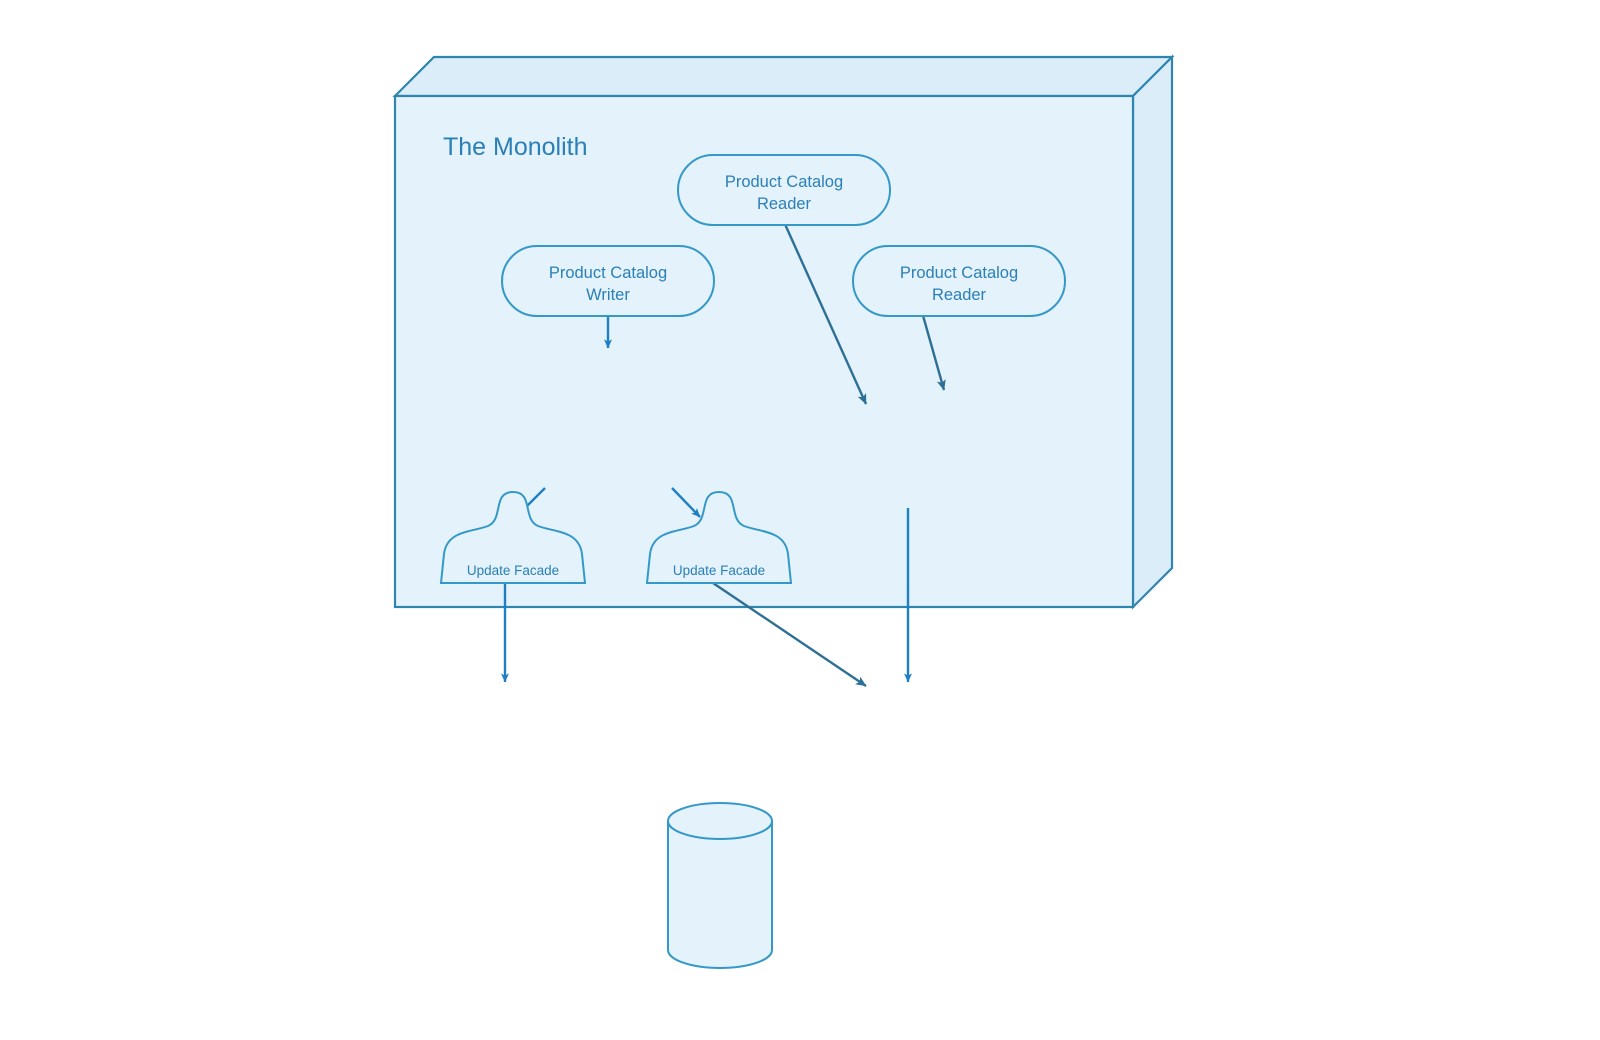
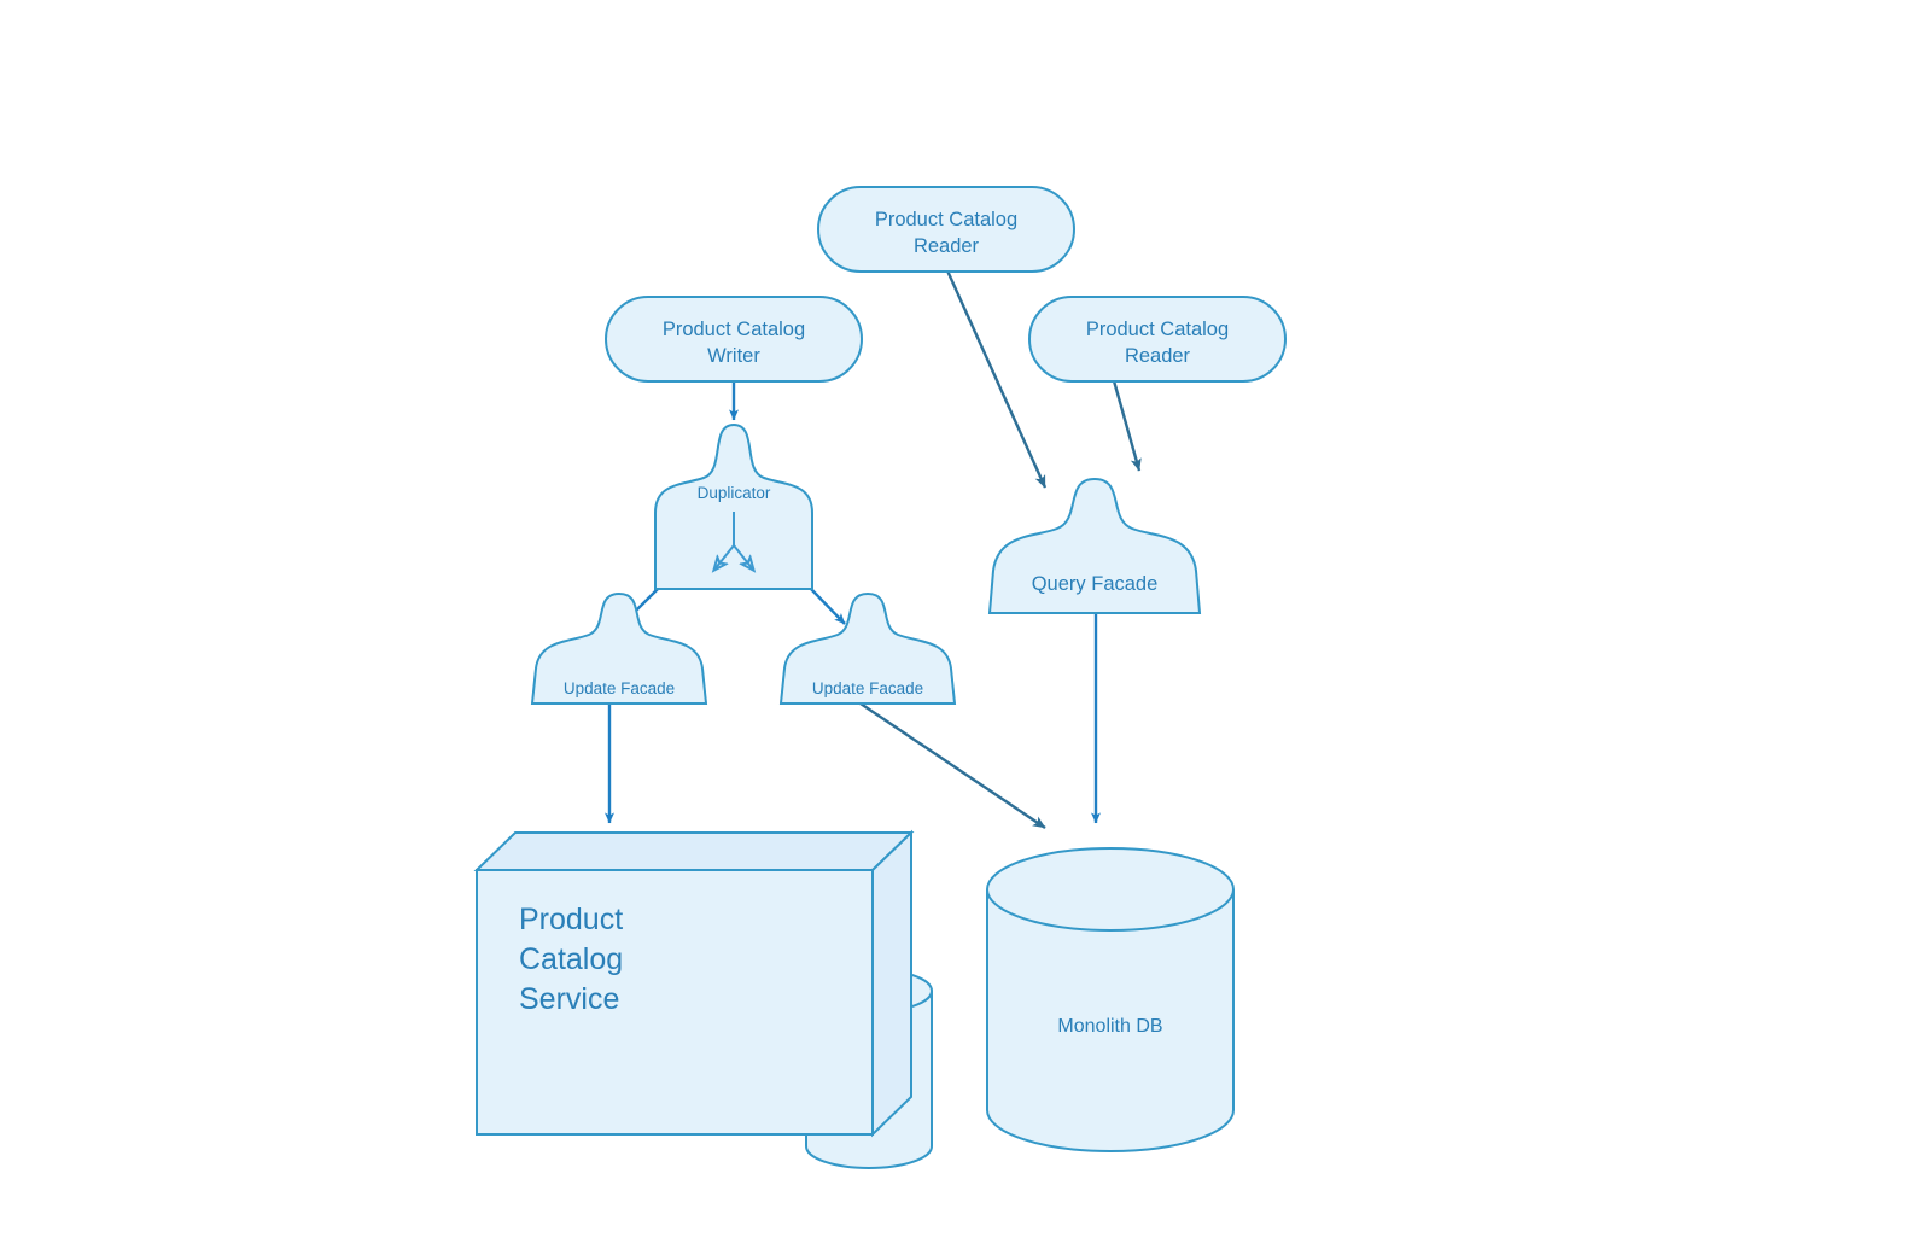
- The Monolith
  Product Catalog
  Reader
  Product Catalog
  Writer
  Product Catalog
  Reader
+ Duplicator
+ Query Facade
  Update Facade
  Update Facade
+ Product
+ Catalog
+ Service
+ Monolith DB
